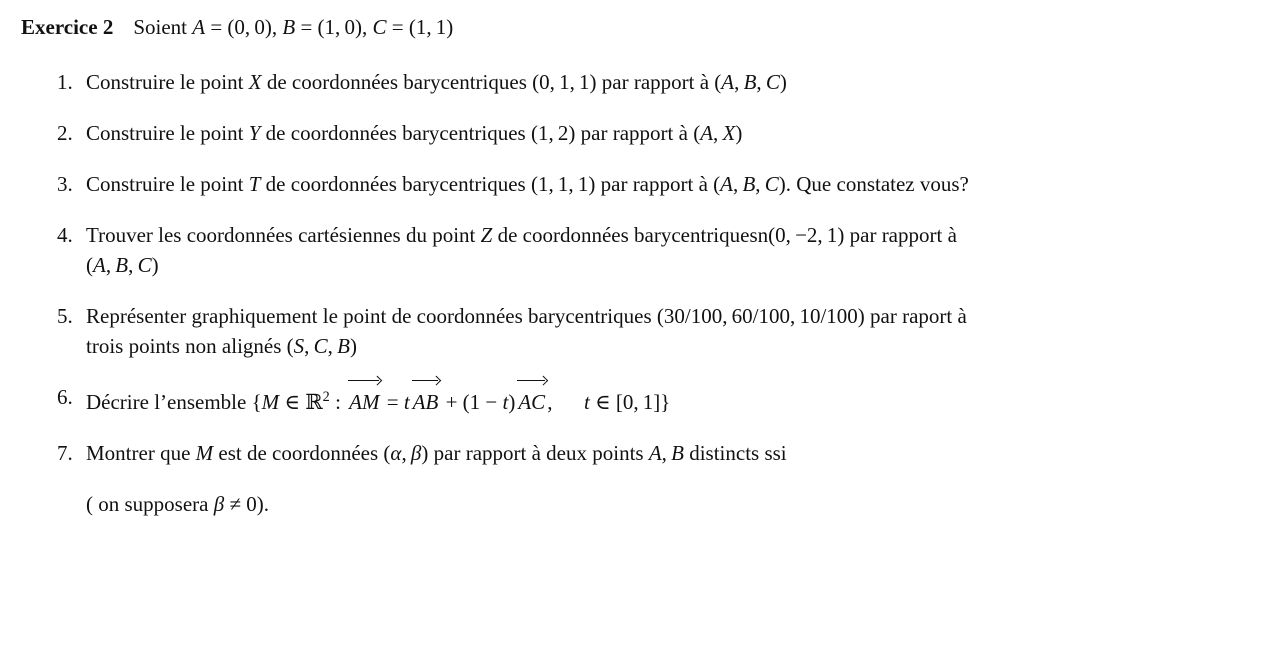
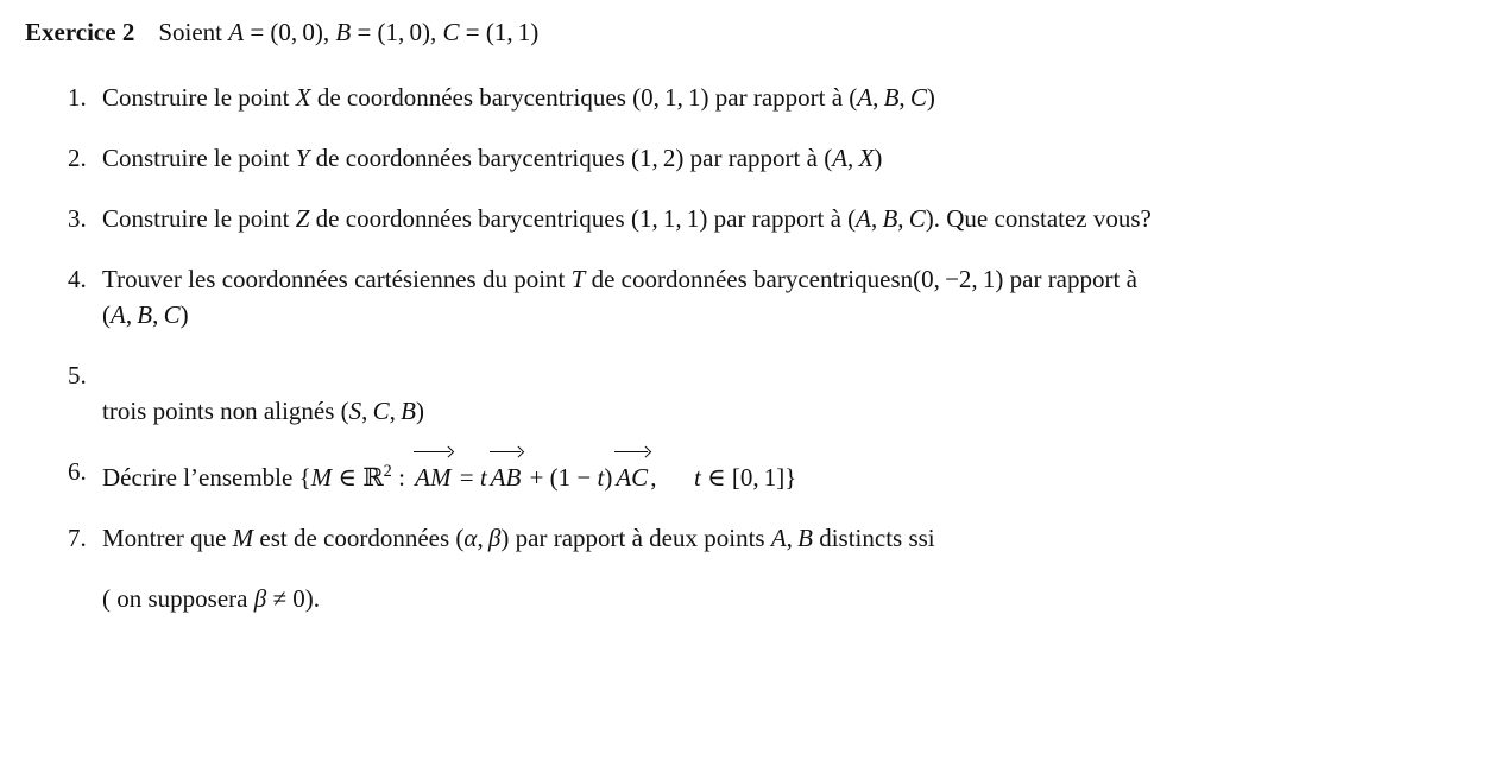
  Exercice 2 Soient A = (0, 0), B = (1, 0), C = (1, 1)
  1.
  Construire le point X de coordonnées barycentriques (0, 1, 1) par rapport à (A, B, C)
  2.
  Construire le point Y de coordonnées barycentriques (1, 2) par rapport à (A, X)
  3.
- Construire le point T de coordonnées barycentriques (1, 1, 1) par rapport à (A, B, C). Que constatez vous?
+ Construire le point Z de coordonnées barycentriques (1, 1, 1) par rapport à (A, B, C). Que constatez vous?
  4.
- Trouver les coordonnées cartésiennes du point Z de coordonnées barycentriquesn(0, −2, 1) par rapport à
+ Trouver les coordonnées cartésiennes du point T de coordonnées barycentriquesn(0, −2, 1) par rapport à
  (A, B, C)
  5.
- Représenter graphiquement le point de coordonnées barycentriques (30/100, 60/100, 10/100) par raport à
  trois points non alignés (S, C, B)
  6.
  Décrire l’ensemble {M ∈ ℝ2 : AM = t AB + (1 − t) AC, t ∈ [0, 1]}
  7.
  Montrer que M est de coordonnées (α, β) par rapport à deux points A, B distincts ssi
  ( on supposera β ≠ 0).
